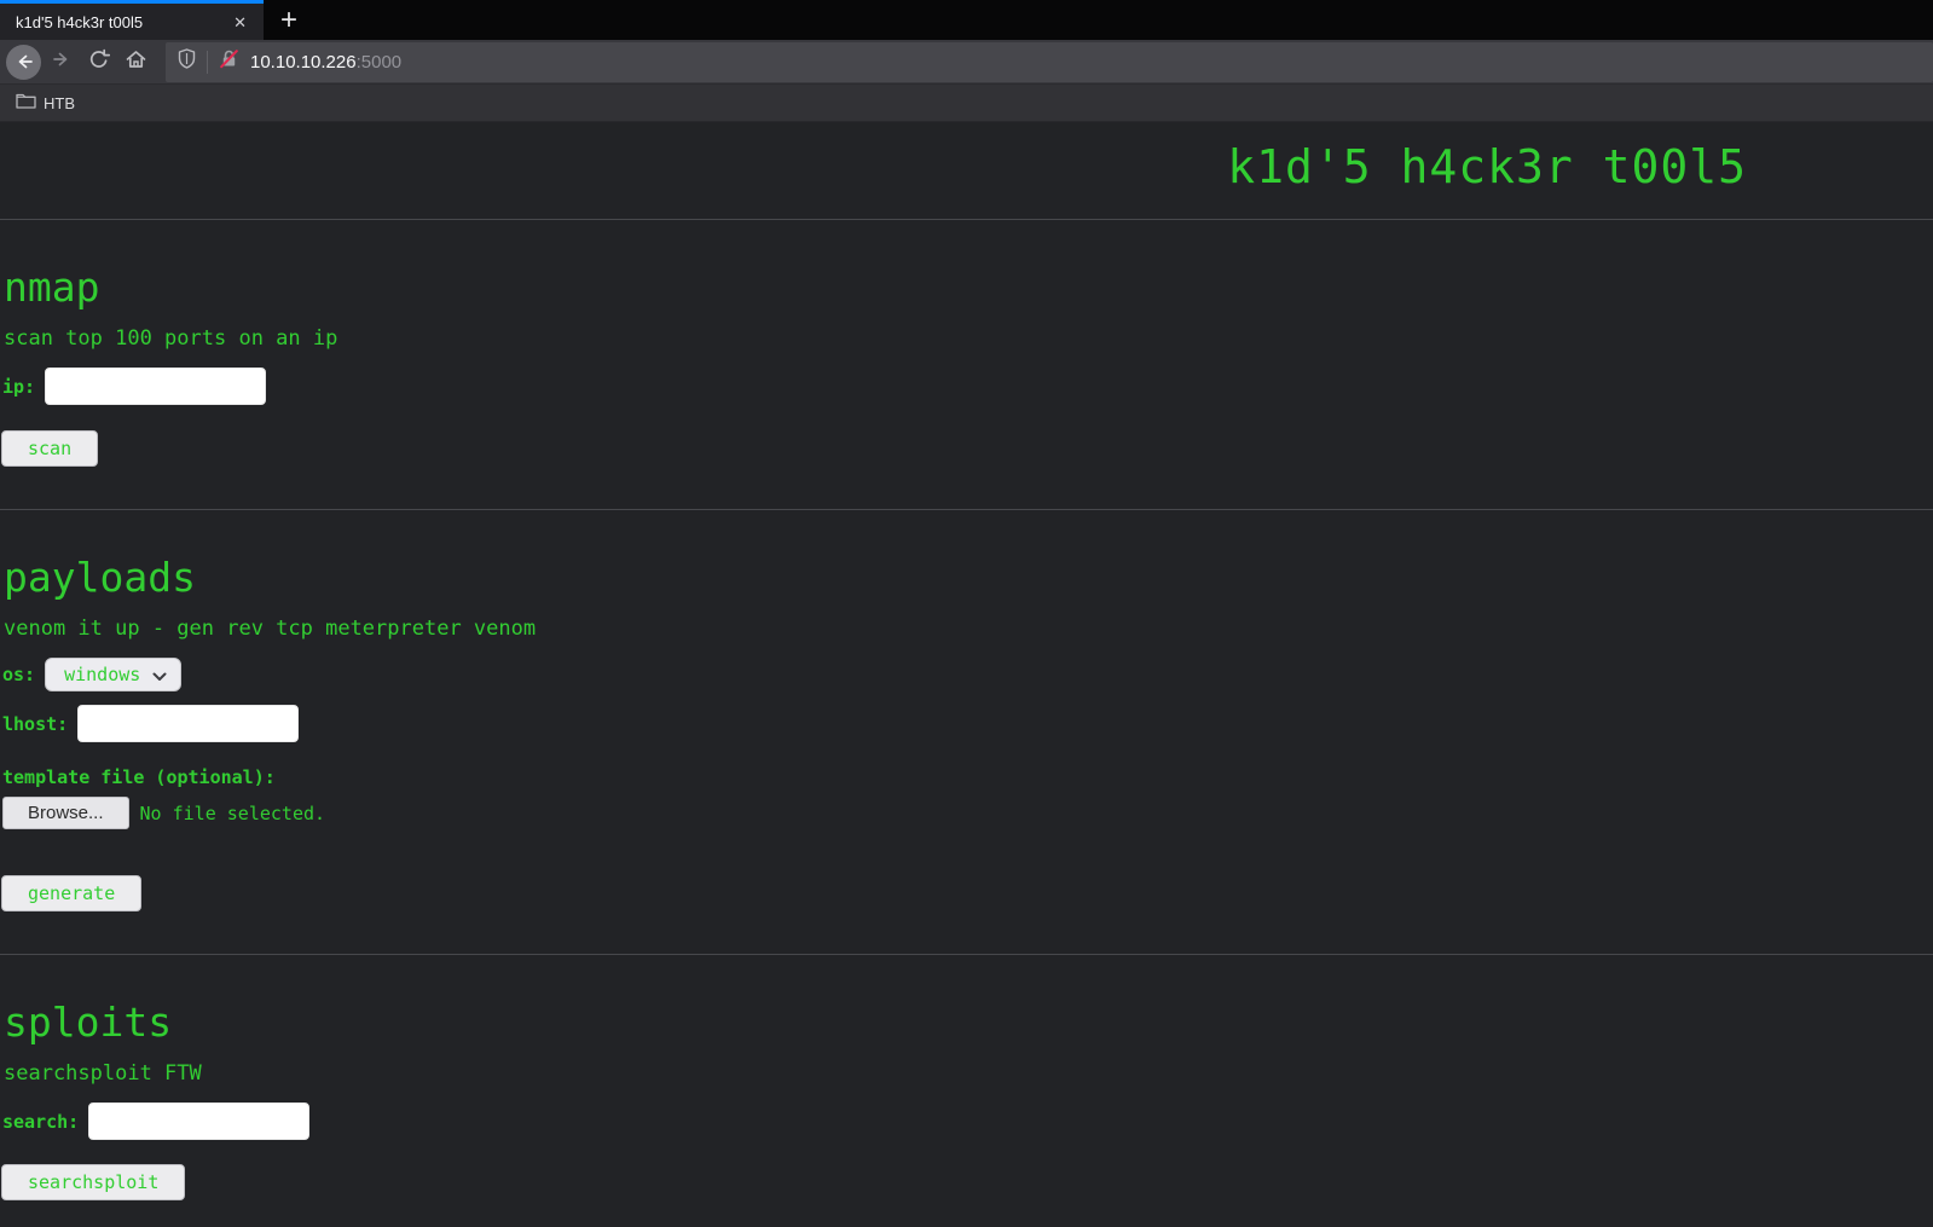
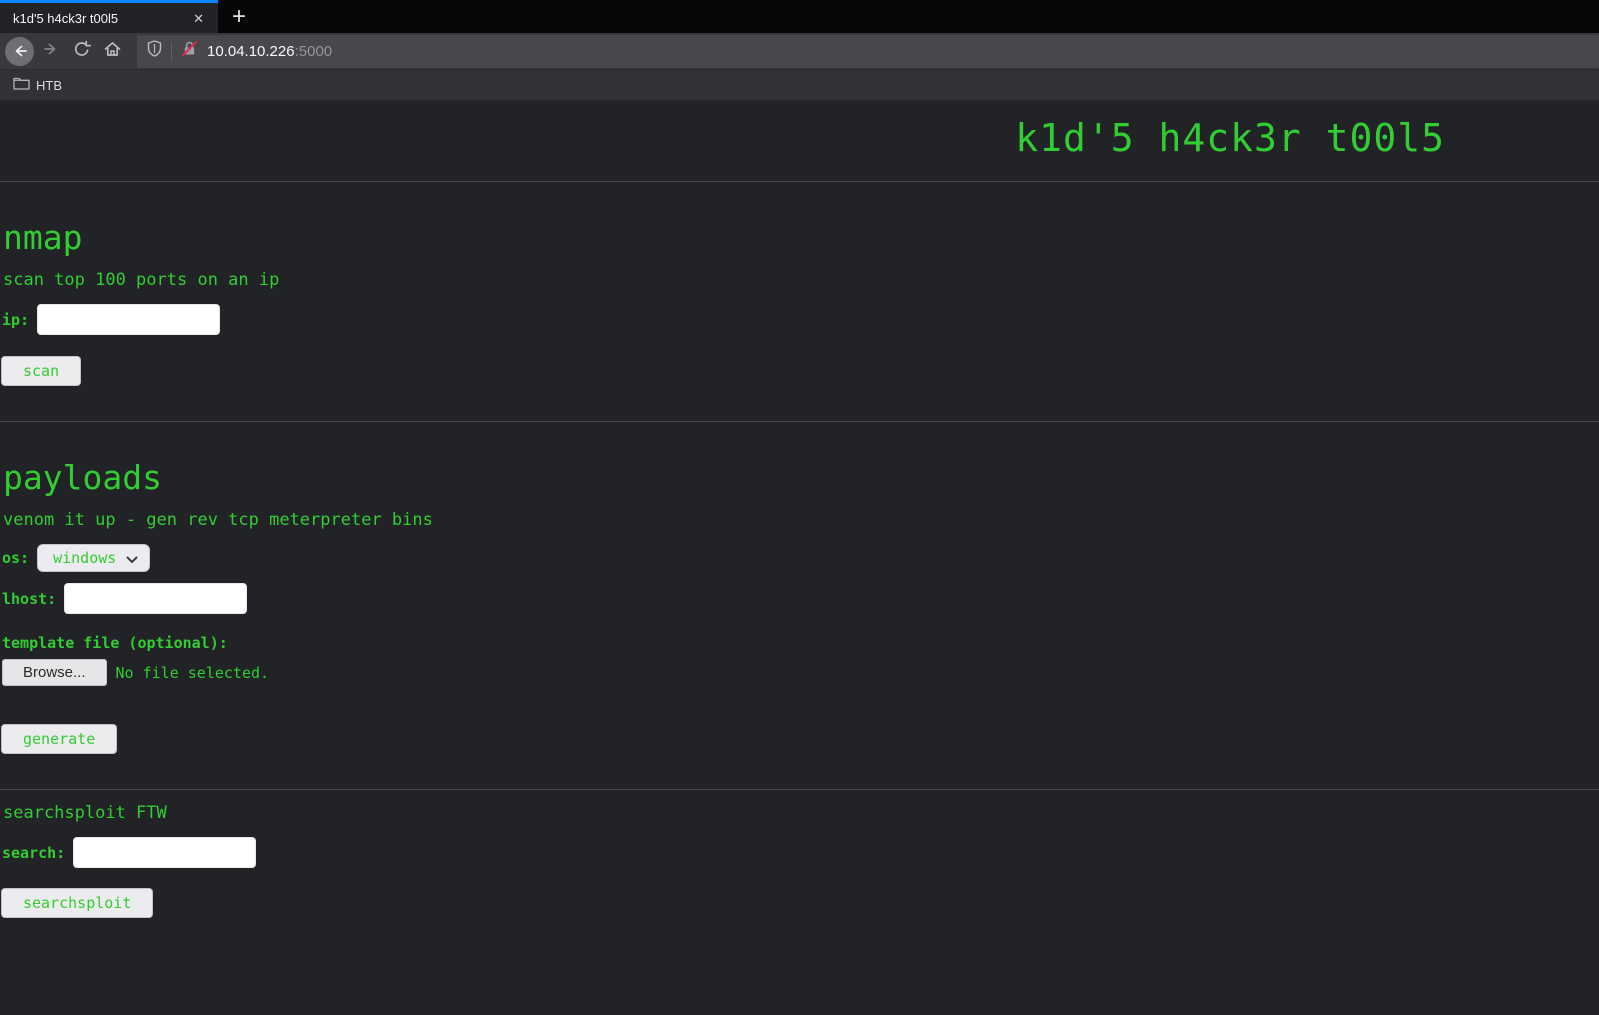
  k1d'5 h4ck3r t00l5
  ✕
  +
- 10.10.10.226
+ 10.04.10.226
  :5000
  HTB
  k1d'5 h4ck3r t00l5
  nmap
  scan top 100 ports on an ip
  ip:
  scan
  payloads
- venom it up - gen rev tcp meterpreter venom
+ venom it up - gen rev tcp meterpreter bins
  os:
  windows
  lhost:
  template file (optional):
  Browse...
  No file selected.
  generate
- sploits
  searchsploit FTW
  search:
  searchsploit
